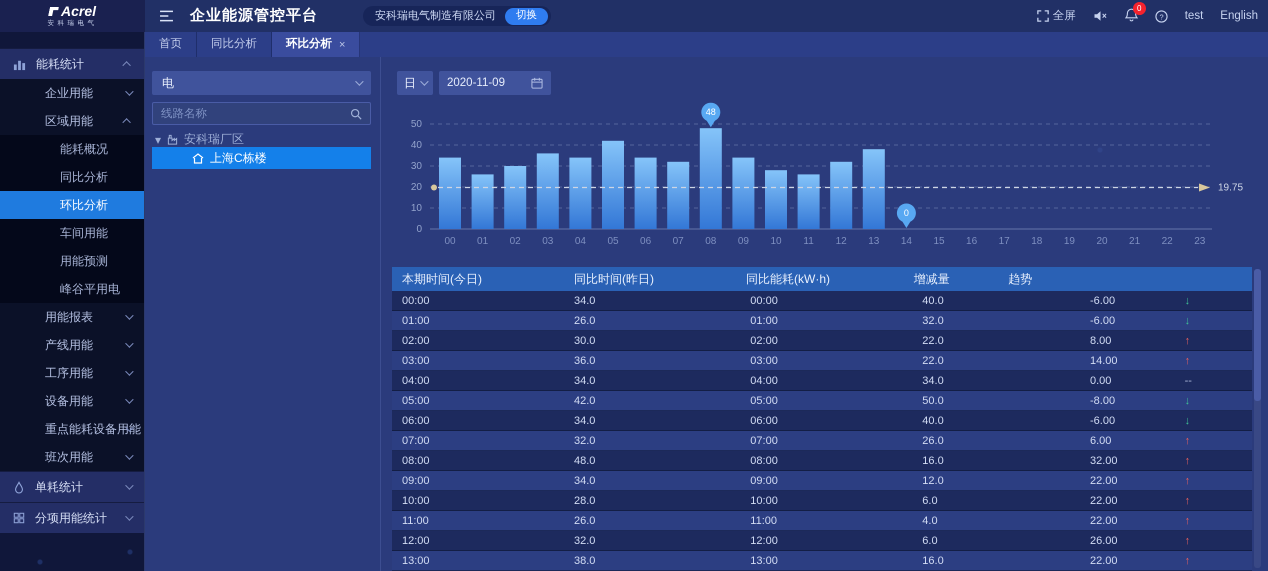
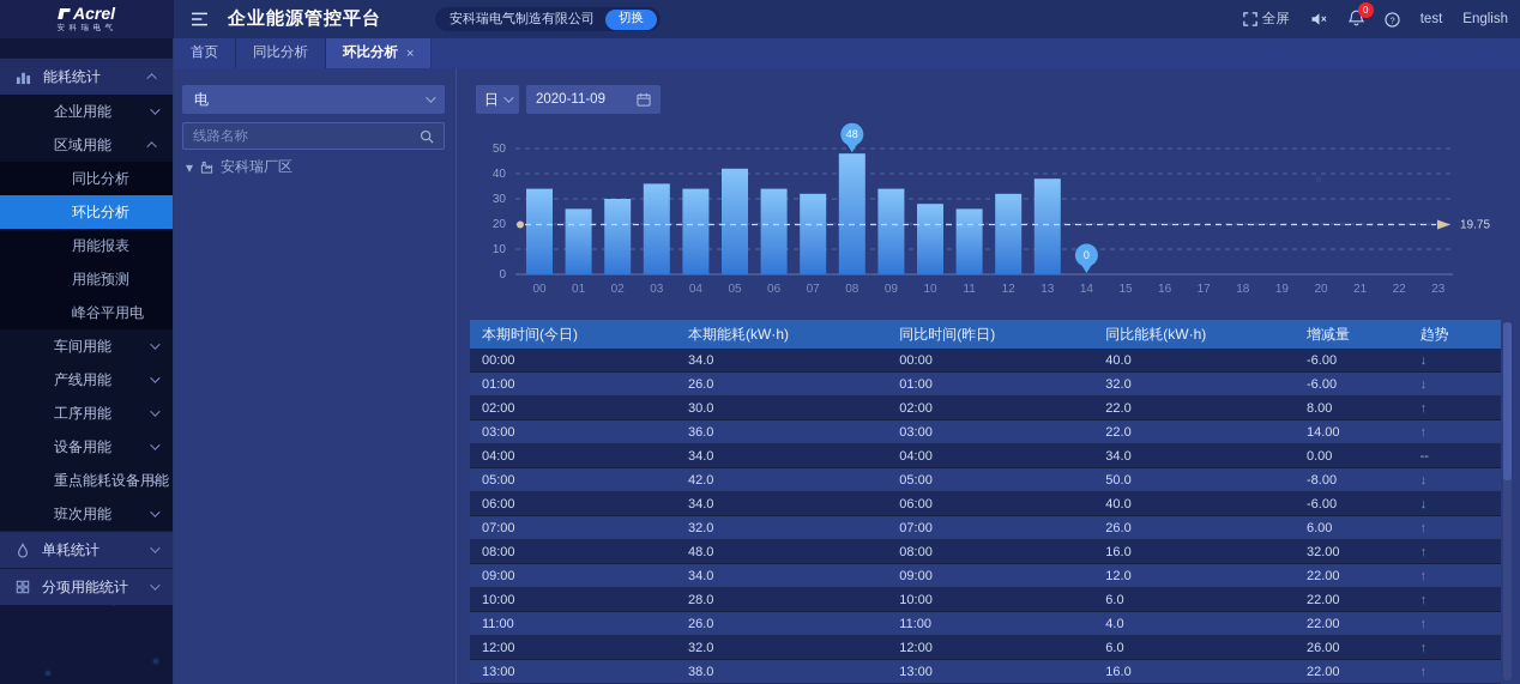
  Acrel
  企业能源管控平台
  安科瑞电气制造有限公司
  切换
  全屏
  0
  ?
  test
  English
  首页
  同比分析
  环比分析
  ×
  能耗统计
  企业用能
  区域用能
- 能耗概况
  同比分析
  环比分析
- 车间用能
+ 用能报表
  用能预测
  峰谷平用电
- 用能报表
+ 车间用能
  产线用能
  工序用能
  设备用能
  重点能耗设备用能
  班次用能
  单耗统计
  分项用能统计
  电
  线路名称
  ▾
  安科瑞厂区
- 上海C栋楼
  日
  2020-11-09
  0
  10
  20
  30
  40
  50
  00
  01
  02
  03
  04
  05
  06
  07
  08
  09
  10
  11
  12
  13
  14
  15
  16
  17
  18
  19
  20
  21
  22
  23
  19.75
  48
  0
  本期时间(今日)
+ 本期能耗(kW·h)
  同比时间(昨日)
  同比能耗(kW·h)
  增减量
  趋势
  00:00
  34.0
  00:00
  40.0
  -6.00
  ↓
  01:00
  26.0
  01:00
  32.0
  -6.00
  ↓
  02:00
  30.0
  02:00
  22.0
  8.00
  ↑
  03:00
  36.0
  03:00
  22.0
  14.00
  ↑
  04:00
  34.0
  04:00
  34.0
  0.00
  --
  05:00
  42.0
  05:00
  50.0
  -8.00
  ↓
  06:00
  34.0
  06:00
  40.0
  -6.00
  ↓
  07:00
  32.0
  07:00
  26.0
  6.00
  ↑
  08:00
  48.0
  08:00
  16.0
  32.00
  ↑
  09:00
  34.0
  09:00
  12.0
  22.00
  ↑
  10:00
  28.0
  10:00
  6.0
  22.00
  ↑
  11:00
  26.0
  11:00
  4.0
  22.00
  ↑
  12:00
  32.0
  12:00
  6.0
  26.00
  ↑
  13:00
  38.0
  13:00
  16.0
  22.00
  ↑
